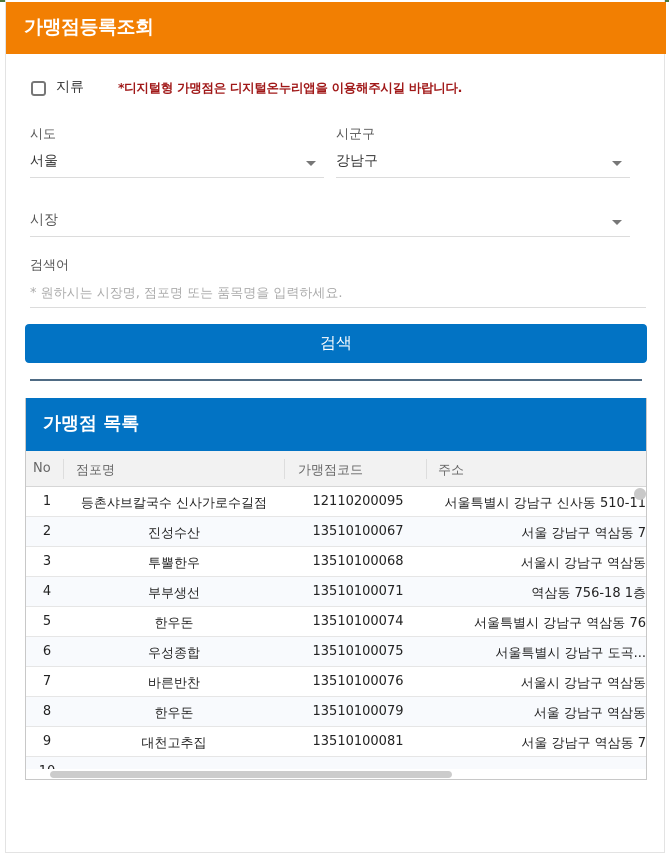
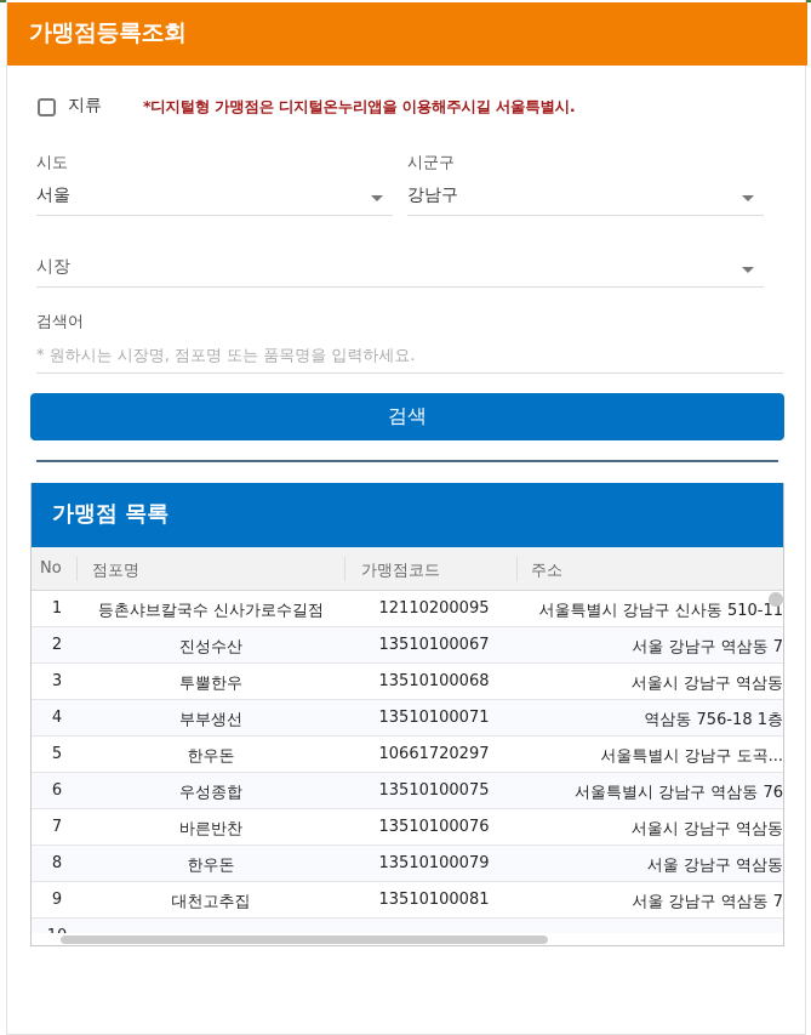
  가맹점등록조회
  지류
- *디지털형 가맹점은 디지털온누리앱을 이용해주시길 바랍니다.
+ *디지털형 가맹점은 디지털온누리앱을 이용해주시길 서울특별시.
  시도
  서울
  시군구
  강남구
  시장
  검색어
  * 원하시는 시장명, 점포명 또는 품목명을 입력하세요.
  검색
  가맹점 목록
  No
  점포명
  가맹점코드
  주소
  1
  등촌샤브칼국수 신사가로수길점
  12110200095
  서울특별시 강남구 신사동 510-11
  2
  진성수산
  13510100067
  서울 강남구 역삼동 7
  3
  투뿔한우
  13510100068
  서울시 강남구 역삼동
  4
  부부생선
  13510100071
  역삼동 756-18 1층
  5
  한우돈
- 13510100074
+ 10661720297
- 서울특별시 강남구 역삼동 76
+ 서울특별시 강남구 도곡...
  6
  우성종합
  13510100075
- 서울특별시 강남구 도곡...
+ 서울특별시 강남구 역삼동 76
  7
  바른반찬
  13510100076
  서울시 강남구 역삼동
  8
  한우돈
  13510100079
  서울 강남구 역삼동
  9
  대천고추집
  13510100081
  서울 강남구 역삼동 7
